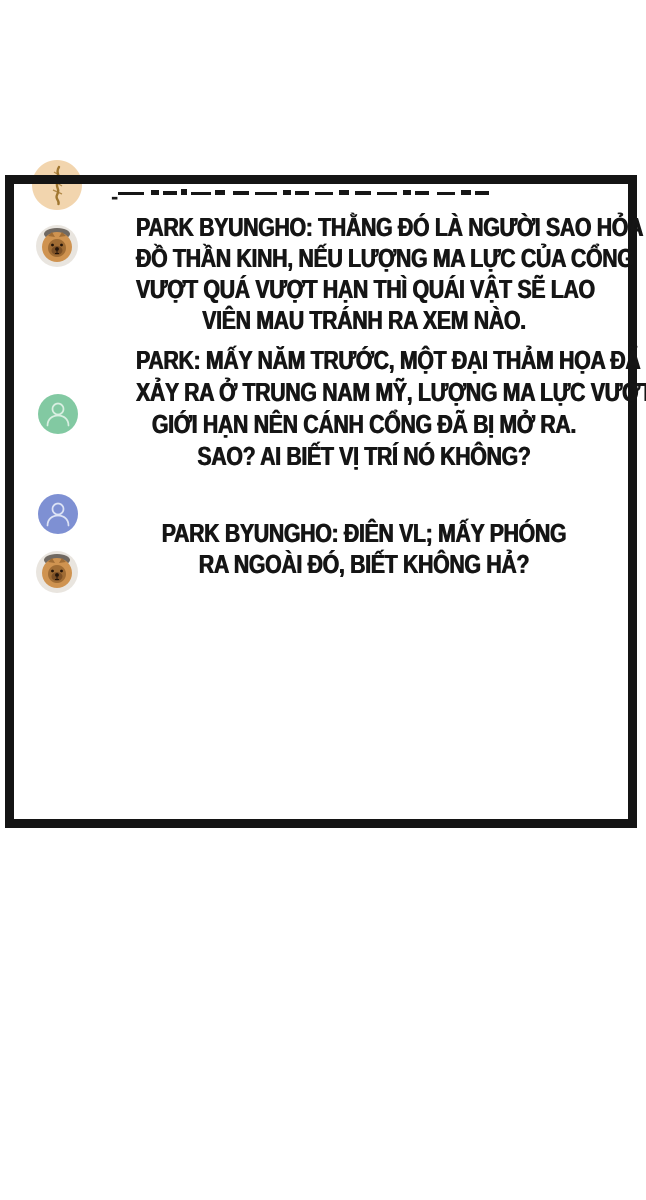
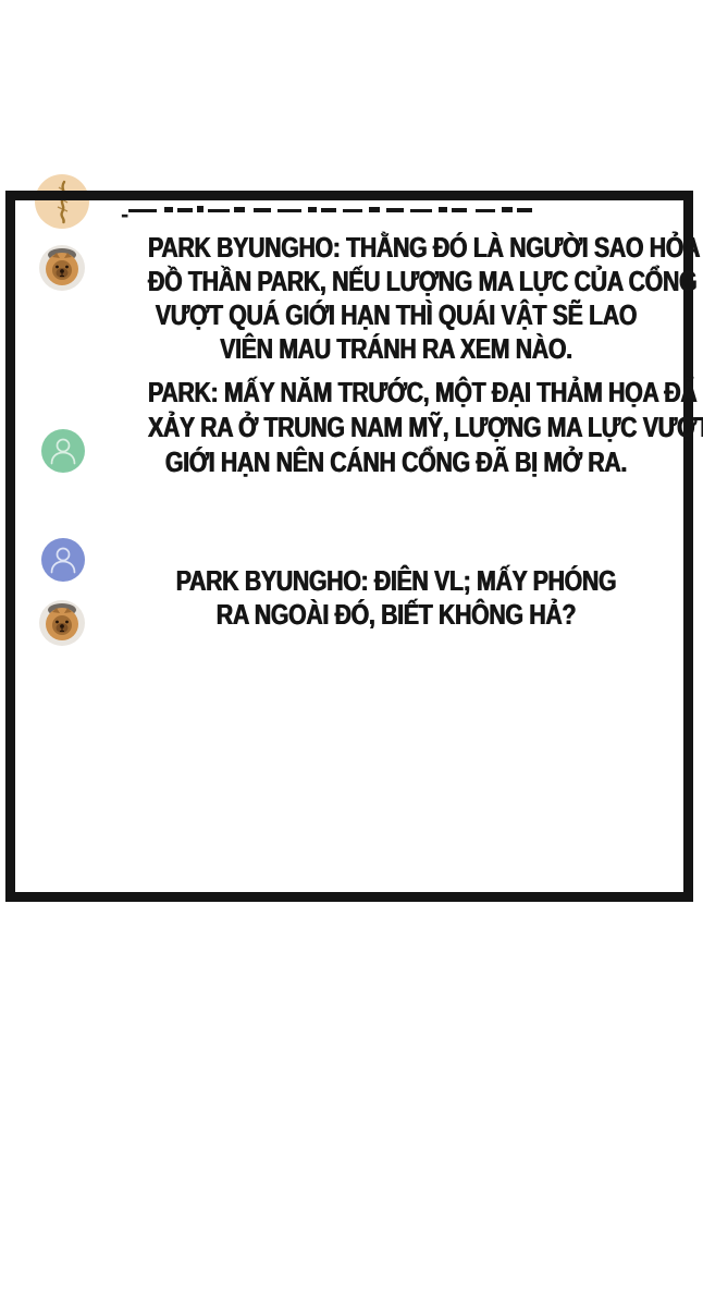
  -
  PARK BYUNGHO: THẰNG ĐÓ LÀ NGƯỜI SAO HỎA
- ĐỒ THẦN KINH, NẾU LƯỢNG MA LỰC CỦA CỔNG
+ ĐỒ THẦN PARK, NẾU LƯỢNG MA LỰC CỦA CỔNG
- VƯỢT QUÁ VƯỢT HẠN THÌ QUÁI VẬT SẼ LAO
+ VƯỢT QUÁ GIỚI HẠN THÌ QUÁI VẬT SẼ LAO
  VIÊN MAU TRÁNH RA XEM NÀO.
  PARK: MẤY NĂM TRƯỚC, MỘT ĐẠI THẢM HỌA ĐÃ
  XẢY RA Ở TRUNG NAM MỸ, LƯỢNG MA LỰC VƯỢ
  GIỚI HẠN NÊN CÁNH CỔNG ĐÃ BỊ MỞ RA.
- SAO? AI BIẾT VỊ TRÍ NÓ KHÔNG?
  PARK BYUNGHO: ĐIÊN VL; MẤY PHÓNG
  RA NGOÀI ĐÓ, BIẾT KHÔNG HẢ?
